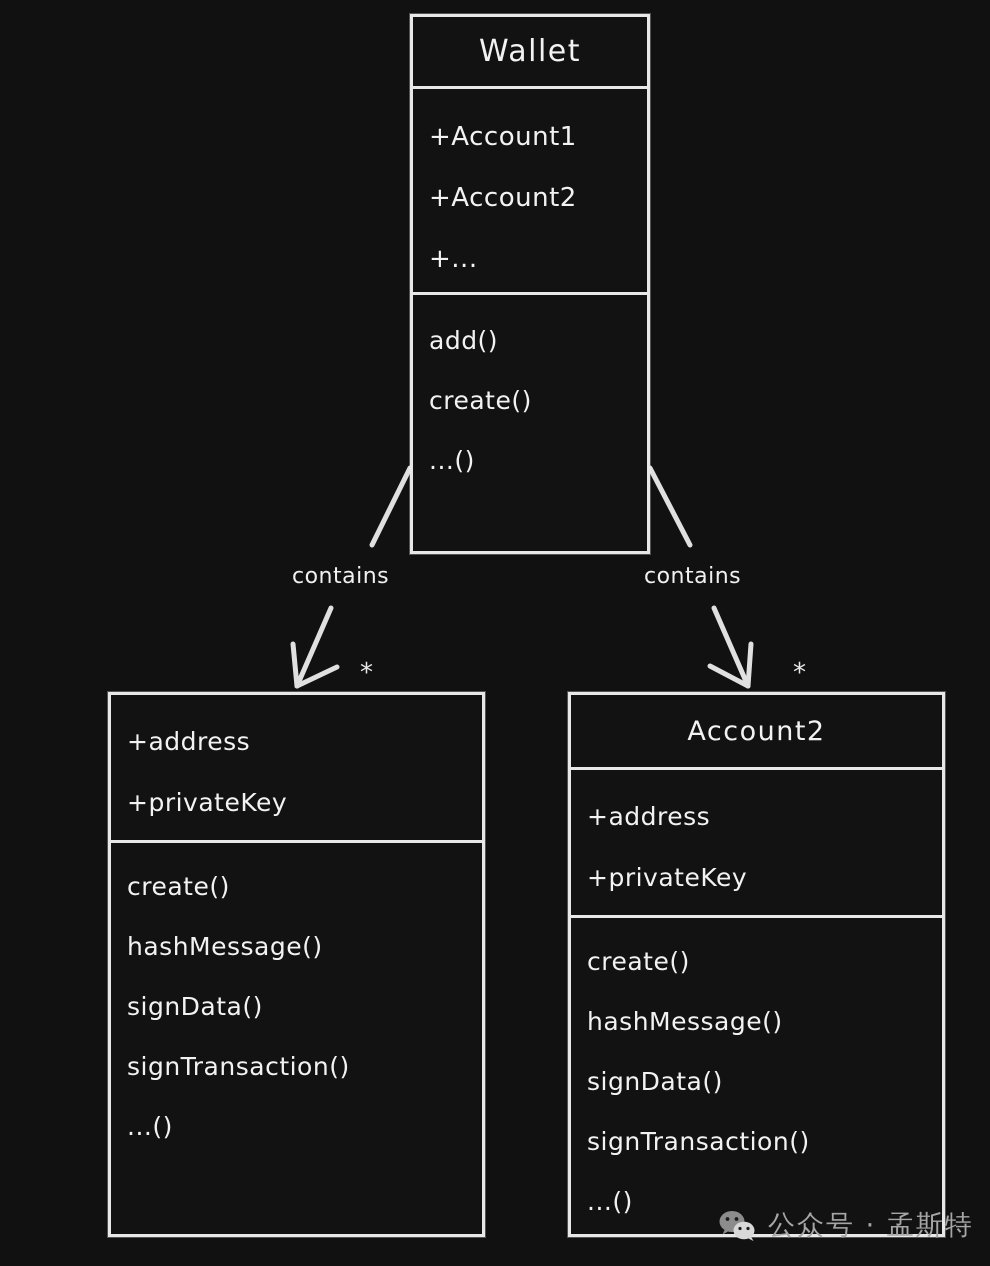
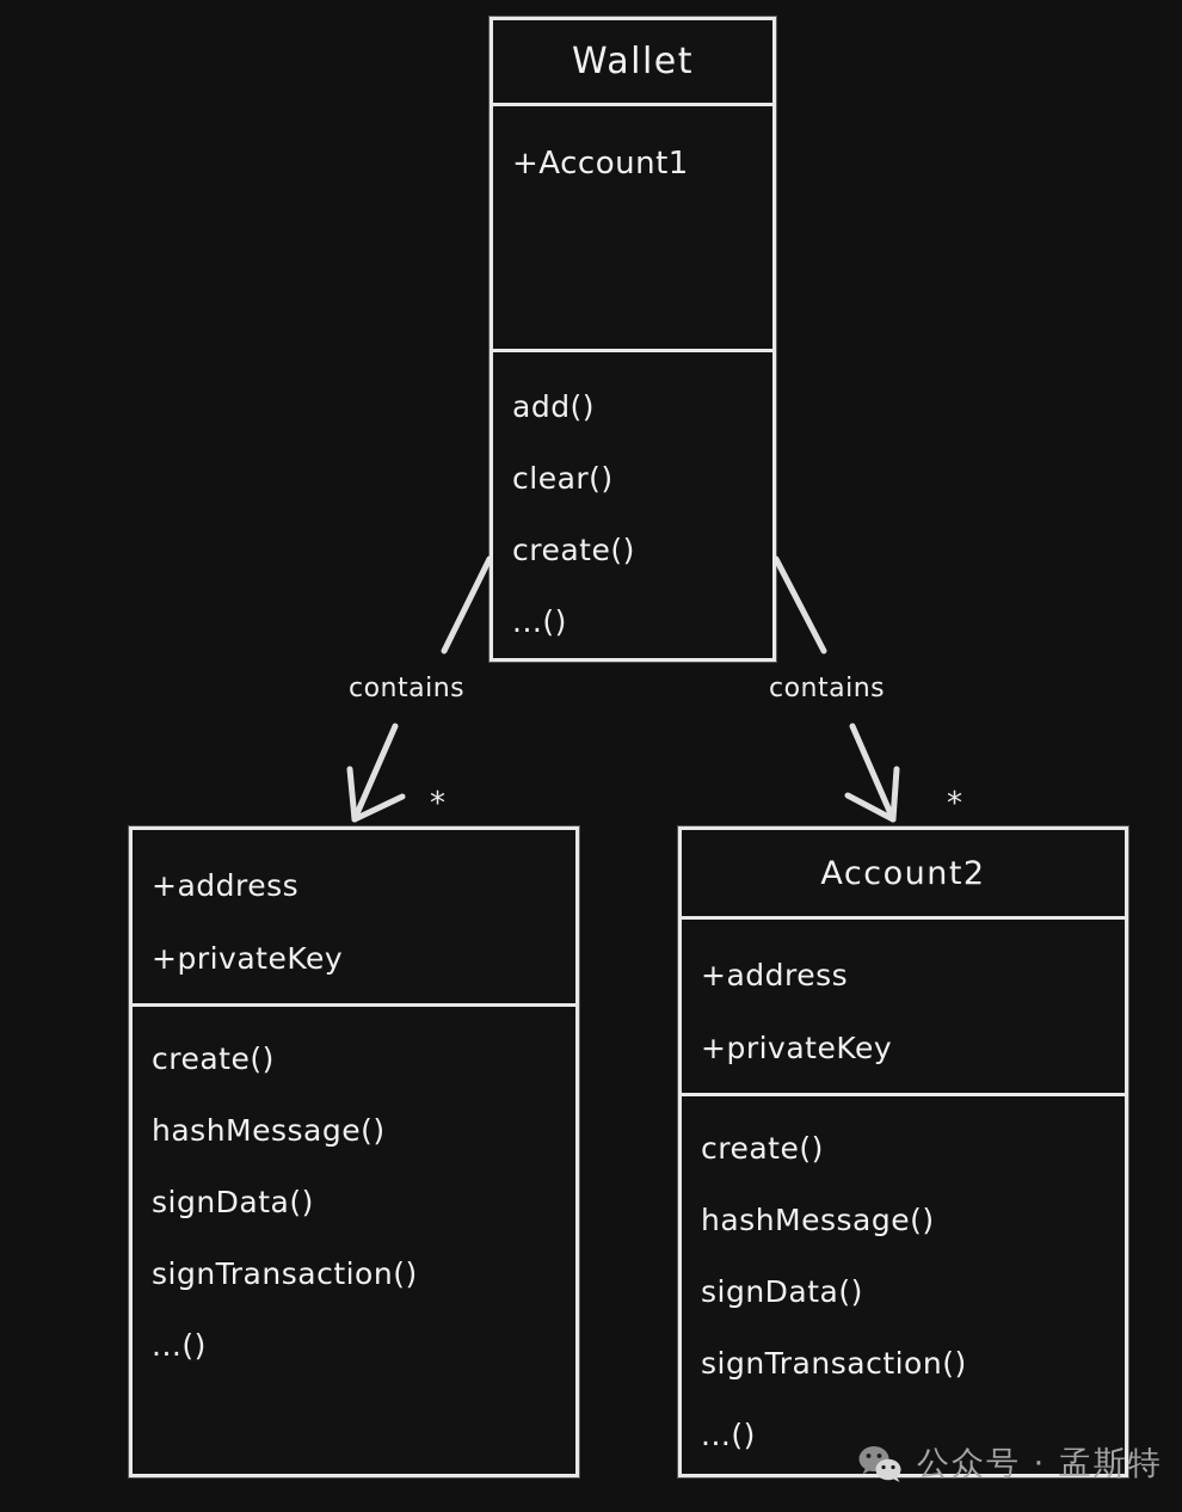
  Wallet
  +Account1
- +Account2
- +...
  add()
+ clear()
  create()
  ...()
  contains
  *
  contains
  *
  +address
  +privateKey
  create()
  hashMessage()
  signData()
  signTransaction()
  ...()
  Account2
  +address
  +privateKey
  create()
  hashMessage()
  signData()
  signTransaction()
  ...()
  公众号 · 孟斯特
